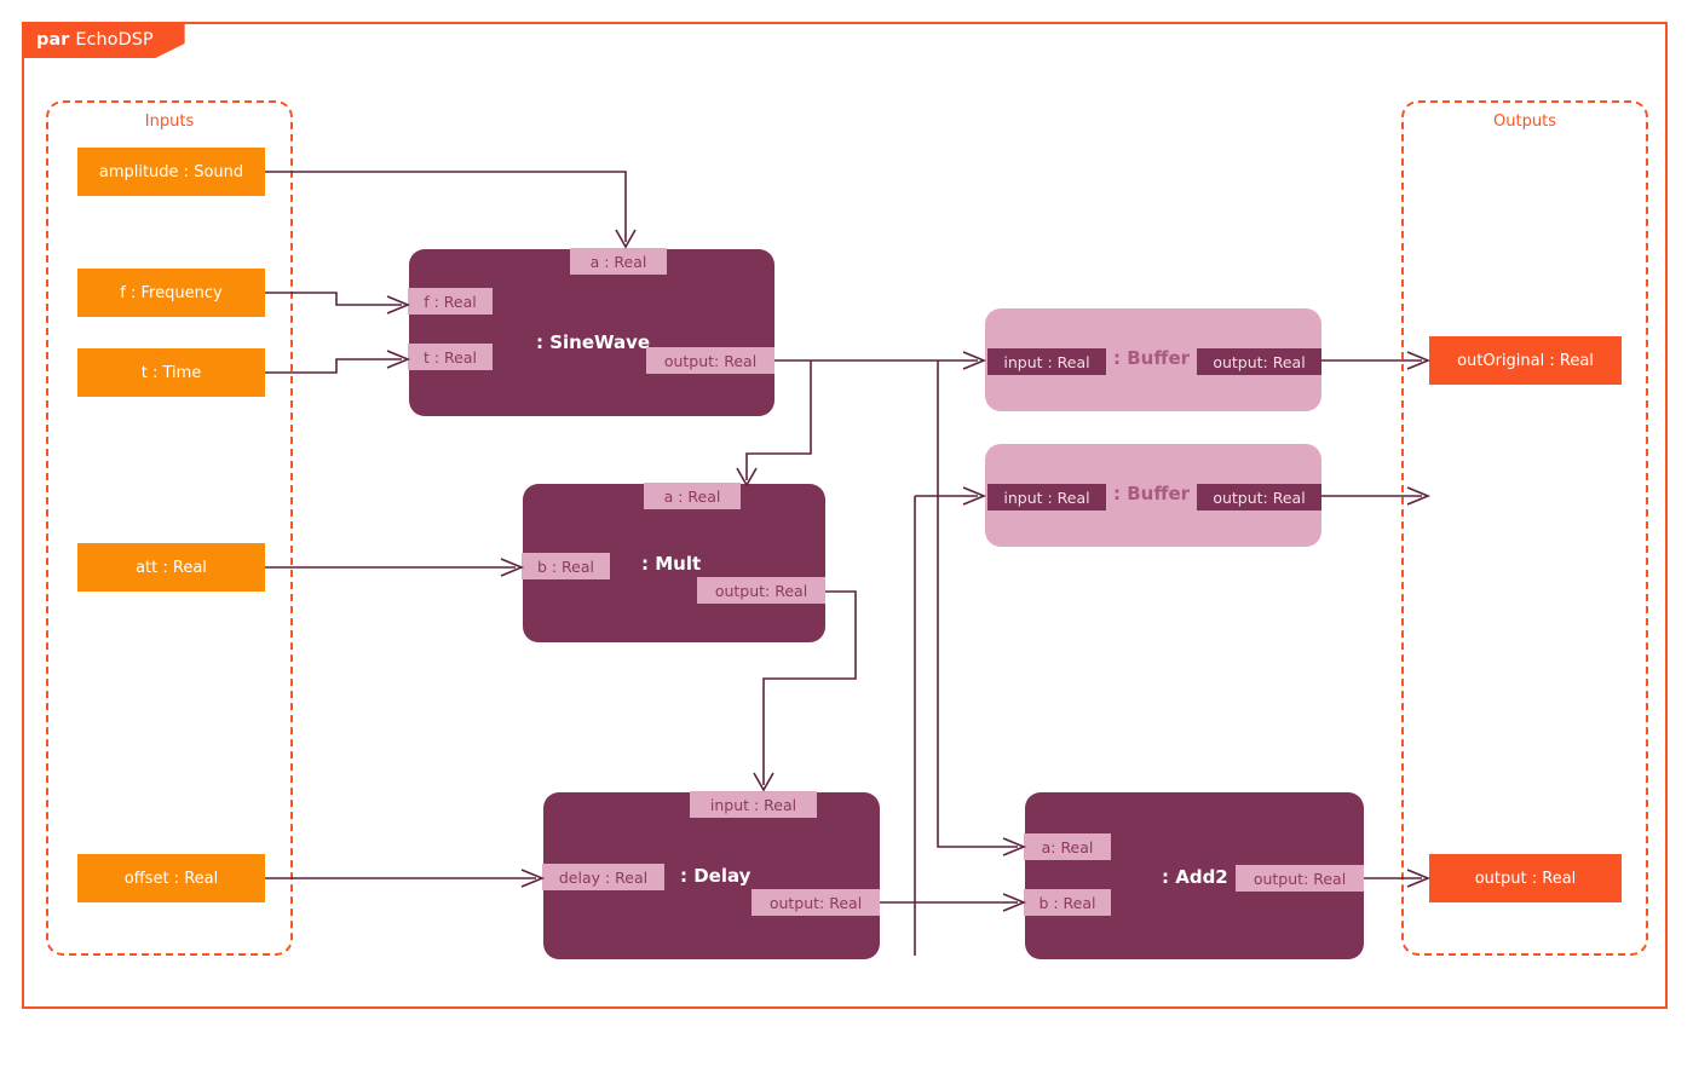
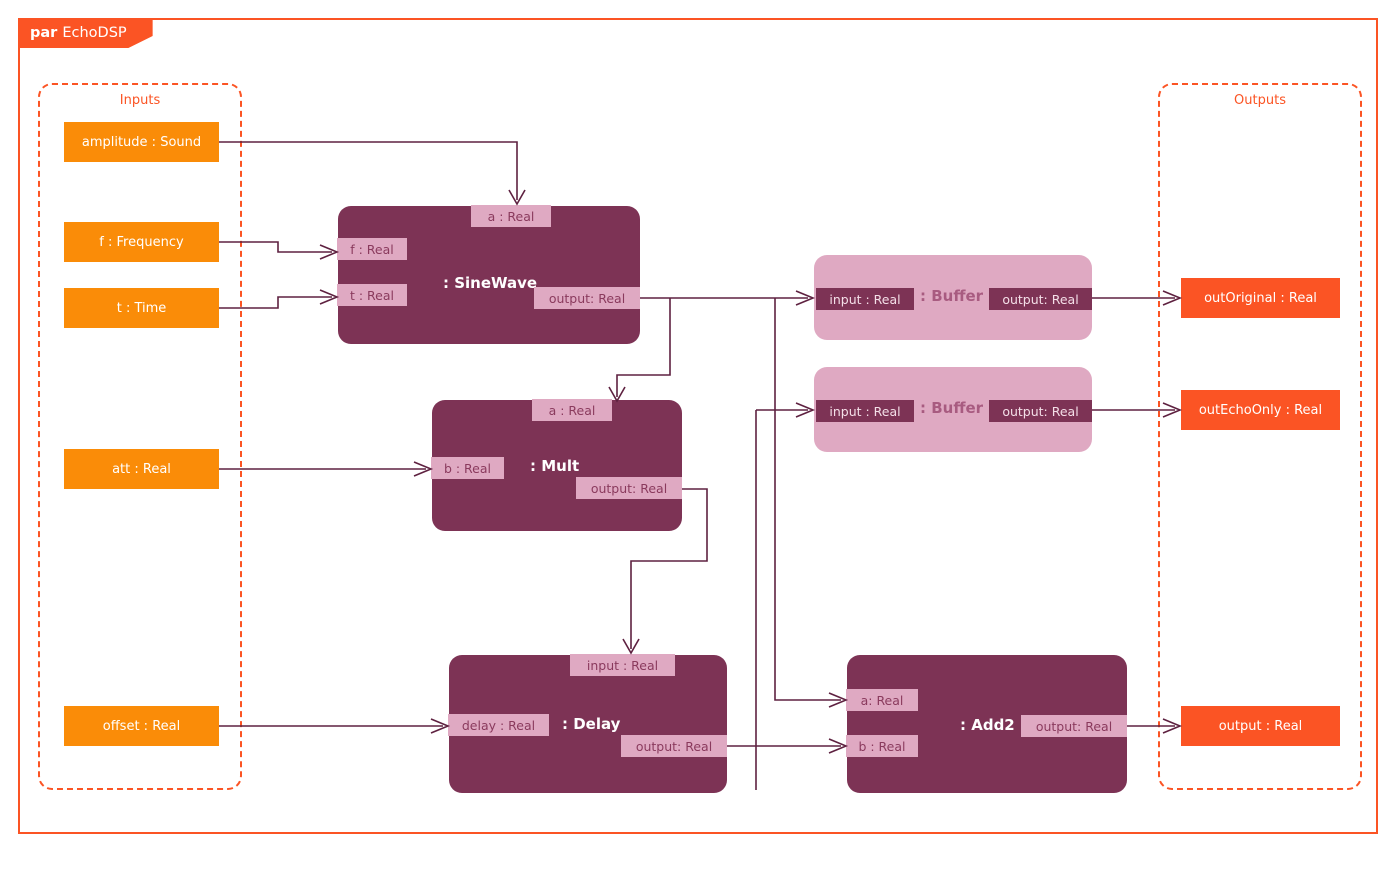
  par EchoDSP
  Inputs
  Outputs
  amplitude : Sound
  f : Frequency
  t : Time
  att : Real
  offset : Real
  outOriginal : Real
+ outEchoOnly : Real
  output : Real
  : SineWave
  a : Real
  f : Real
  t : Real
  output: Real
  : Mult
  a : Real
  b : Real
  output: Real
  : Delay
  input : Real
  delay : Real
  output: Real
  : Buffer
  input : Real
  output: Real
  : Buffer
  input : Real
  output: Real
  : Add2
  a: Real
  b : Real
  output: Real
